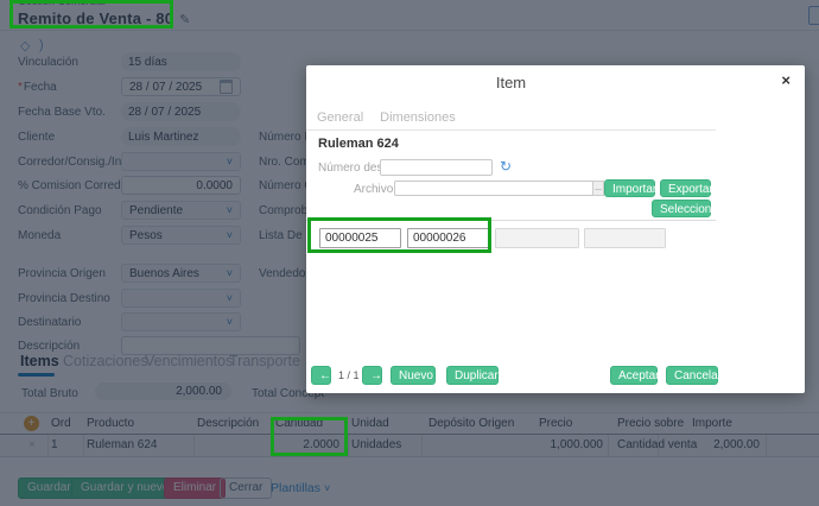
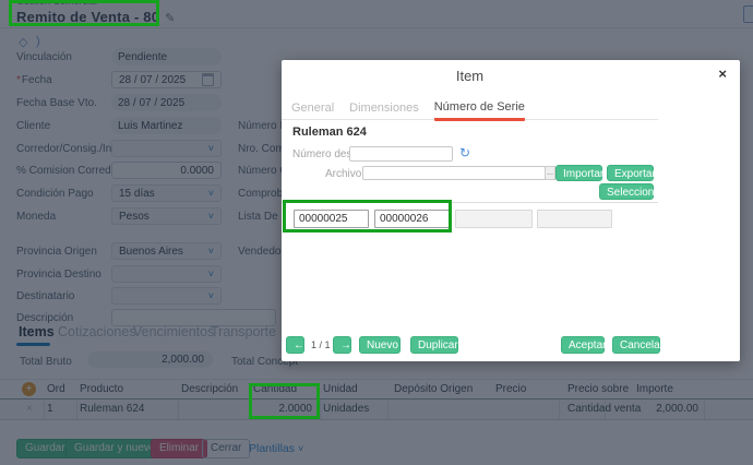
  Gestión Comercial
  Remito de Venta - 80 ✎
  ◇
  )
  Vinculación
- 15 días
+ Pendiente
  *Fecha
  28 / 07 / 2025
  Fecha Base Vto.
  28 / 07 / 2025
  Cliente
  Luis Martinez
  Corredor/Consig./In
  ˅
  % Comision Corred
  0.0000
  Condición Pago
- Pendiente
+ 15 días
  ˅
  Moneda
  Pesos
  ˅
  Provincia Origen
  Buenos Aires
  ˅
  Provincia Destino
  ˅
  Destinatario
  ˅
  Descripción
  Nro. Com
  Número
  Comprob
  Lista De
  Vendedo
  Items
  Cotizaciones
  Vencimientos
  Transporte
  Total Bruto
  2,000.00
  Total Concept
  +
  Ord
  Producto
  Descripción
  Cantidad
  Unidad
  Depósito Origen
  Precio
  Precio sobre
  Importe
  1
  Ruleman 624
  2.0000
  Unidades
- 1,000.000
  Cantidad venta
  2,000.00
  Guardar
  Guardar y nuev
  Eliminar
  Cerrar
  Plantillas ˅
  Item
  ×
  General
  Dimensiones
+ Número de Serie
  Ruleman 624
  Número de
  ↻
  Archivo
  Importar
  Exportar
  Seleccionar
  00000025
  00000026
  ←
  1 / 1
  →
  Nuevo
  Duplicar
  Aceptar
  Cancelar
